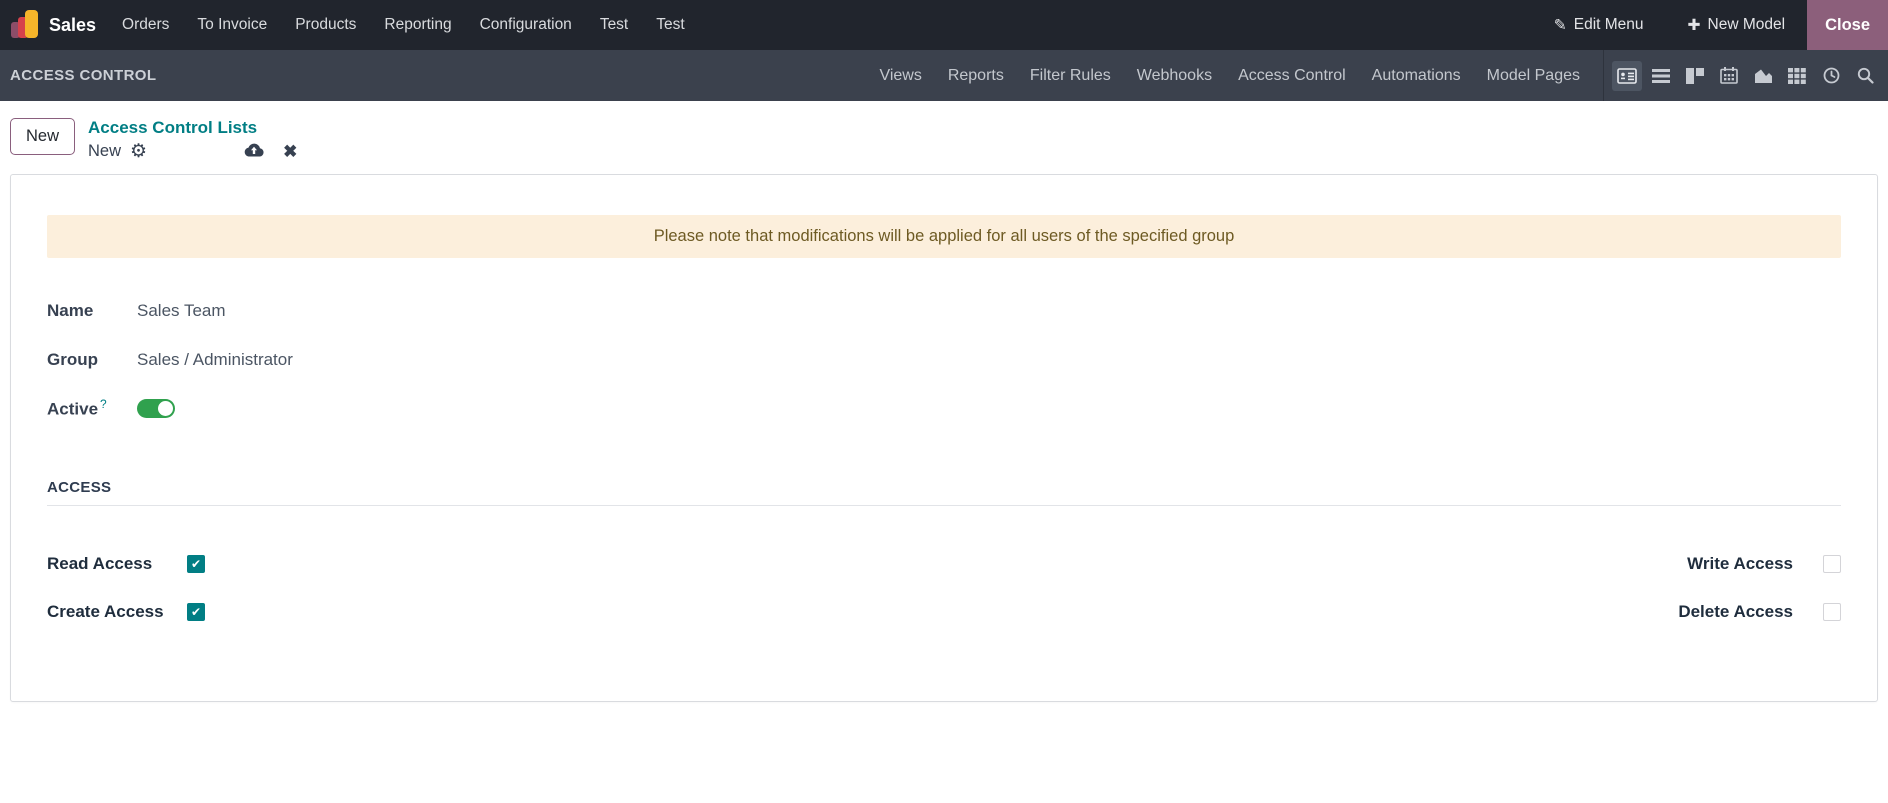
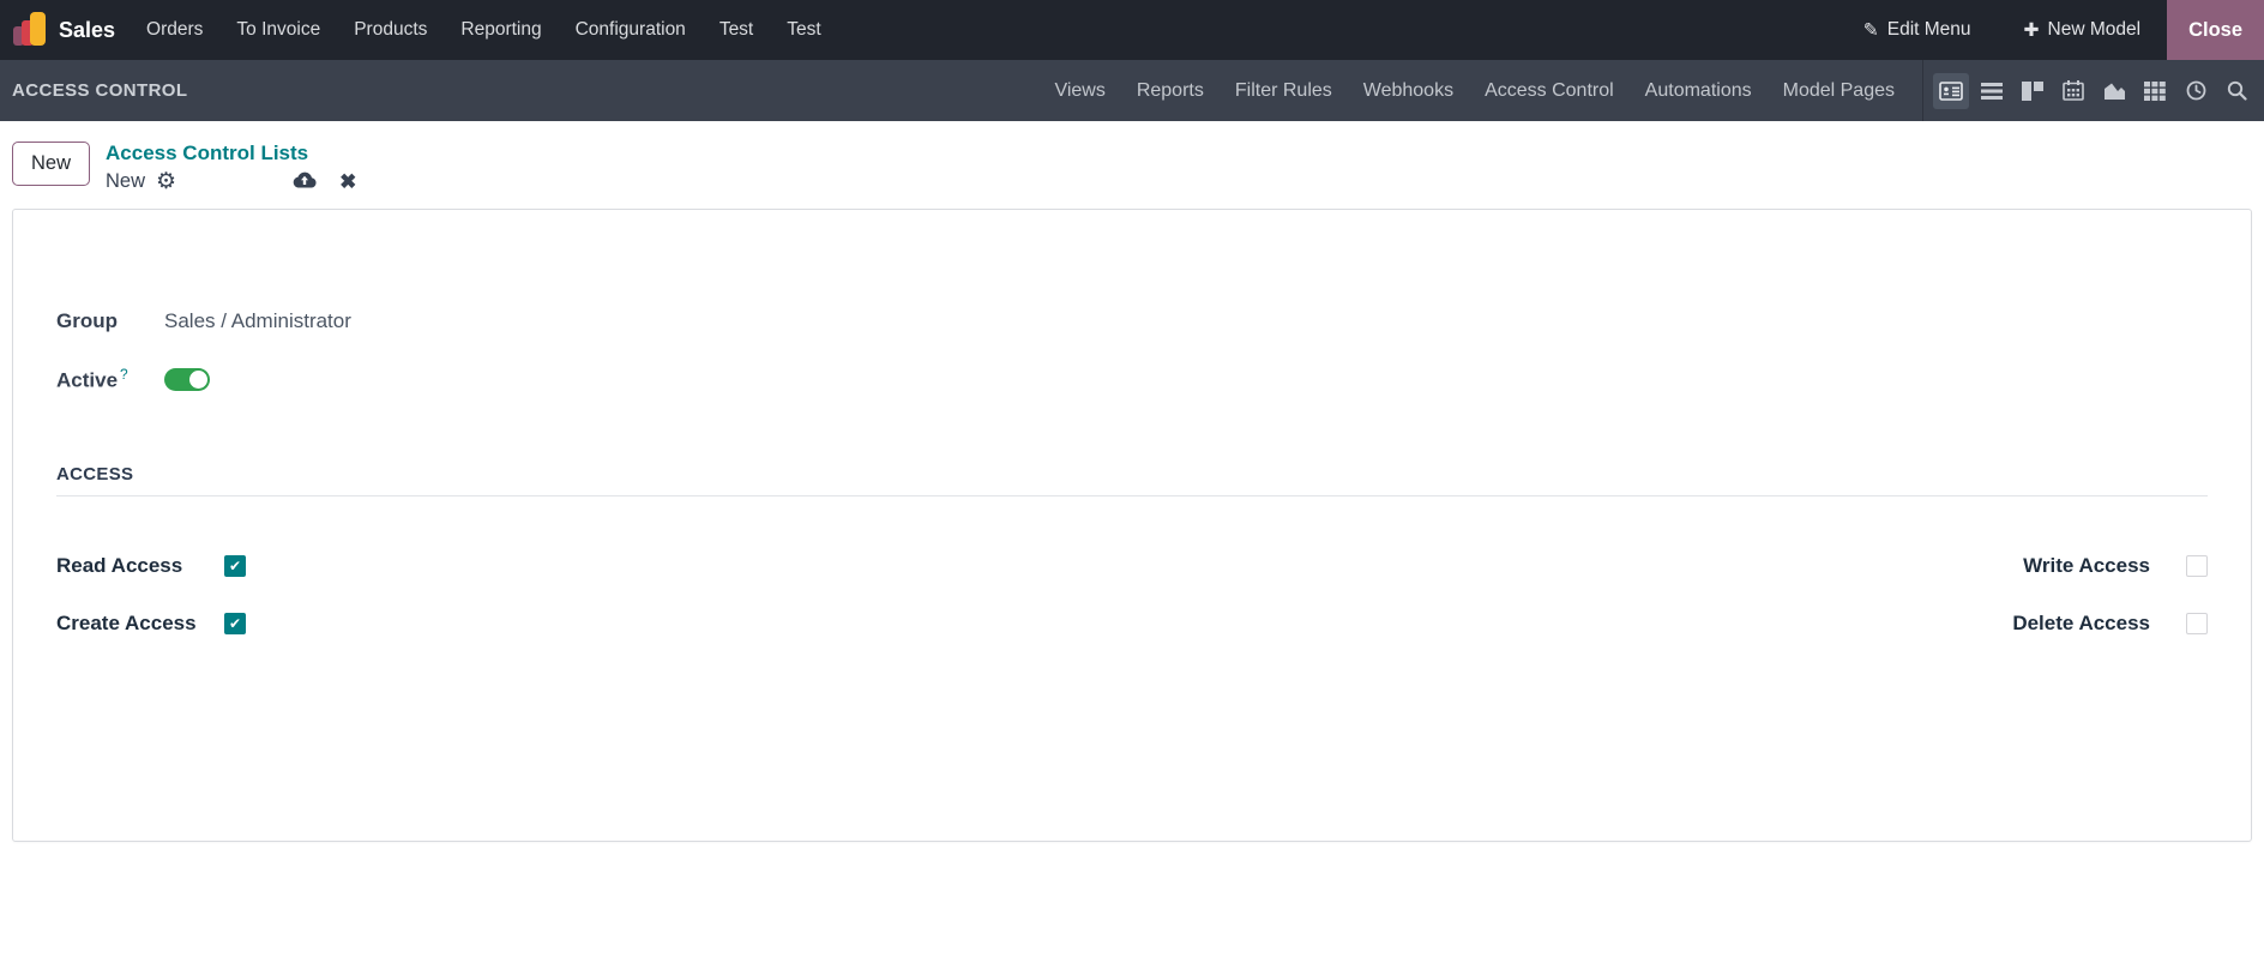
  Sales
  Orders
  To Invoice
  Products
  Reporting
  Configuration
  Test
  Test
  ✎
  Edit Menu
  ✚
  New Model
  Close
  ACCESS CONTROL
  Views
  Reports
  Filter Rules
  Webhooks
  Access Control
  Automations
  Model Pages
  New
  Access Control Lists
  New
  ⚙
  ✖
- Please note that modifications will be applied for all users of the specified group
- Name
- Sales Team
  Group
  Sales / Administrator
  Active ?
  ACCESS
  Read Access
  Write Access
  Create Access
  Delete Access
